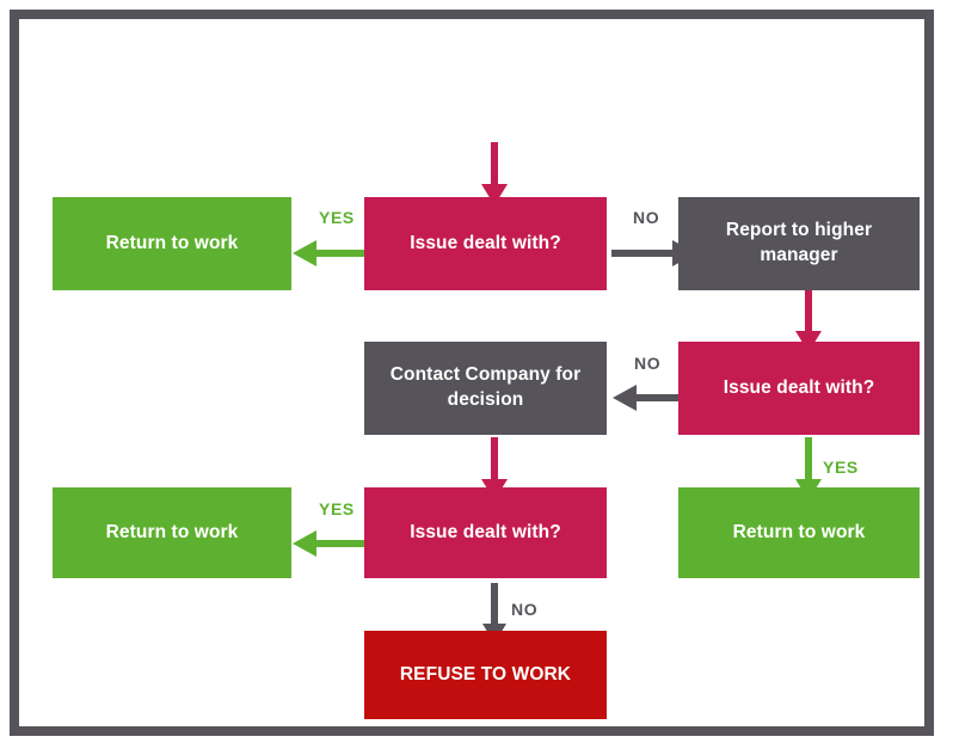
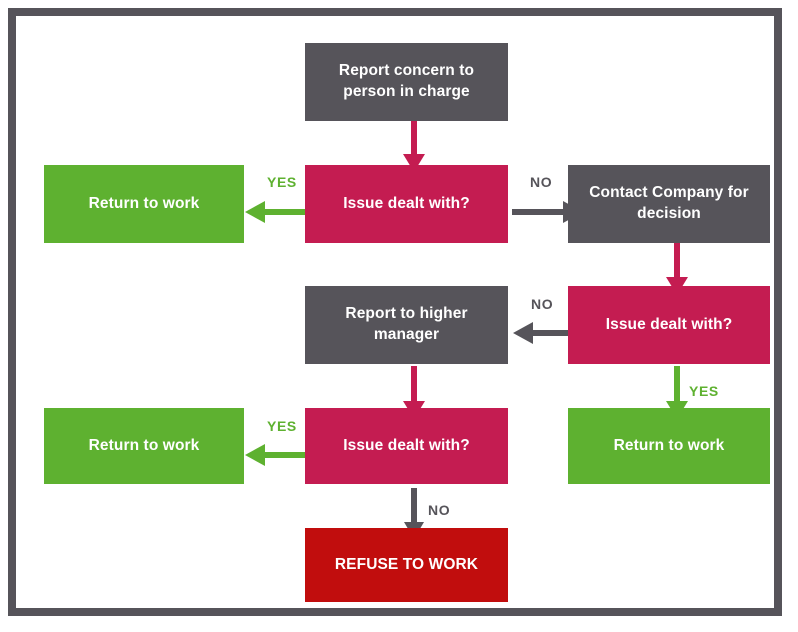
  YES
  NO
  NO
  YES
  YES
  NO
+ Report concern to person in charge
  Issue dealt with?
  Return to work
- Report to higher manager
+ Contact Company for decision
  Issue dealt with?
- Contact Company for decision
+ Report to higher manager
  Return to work
  Issue dealt with?
  Return to work
  REFUSE TO WORK
